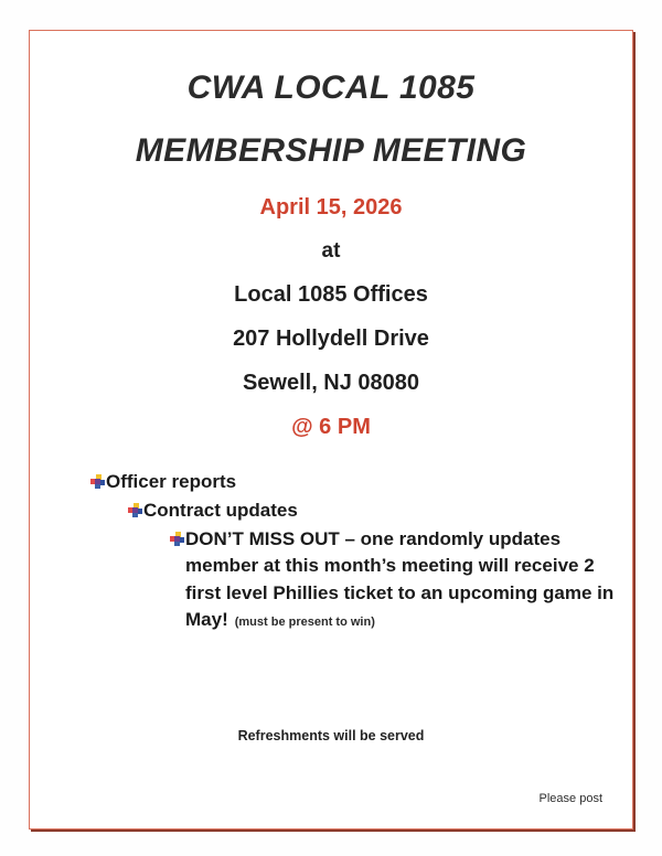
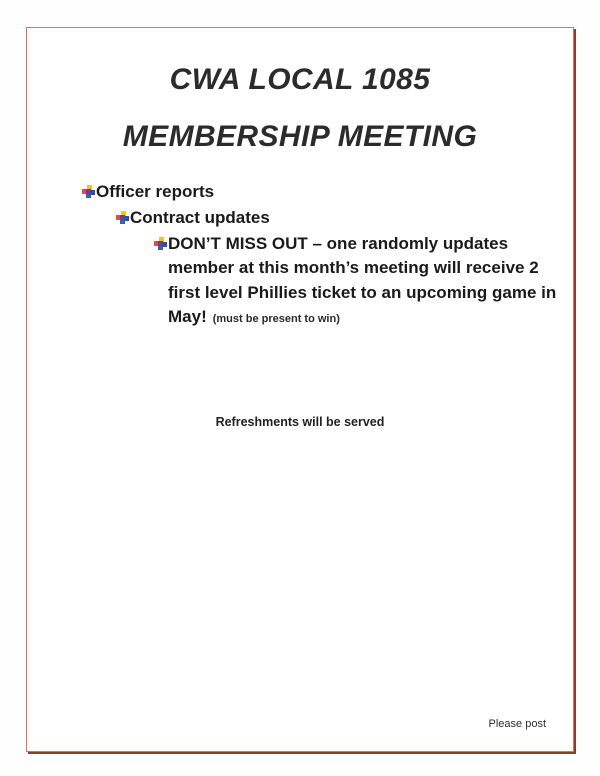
  CWA LOCAL 1085
  MEMBERSHIP MEETING
- April 15, 2026
- at
- Local 1085 Offices
- 207 Hollydell Drive
- Sewell, NJ 08080
- @ 6 PM
  Officer reports
  Contract updates
  DON’T MISS OUT – one randomly updates member at this month’s meeting will receive 2 first level Phillies ticket to an upcoming game in May! (must be present to win)
  Refreshments will be served
  Please post
